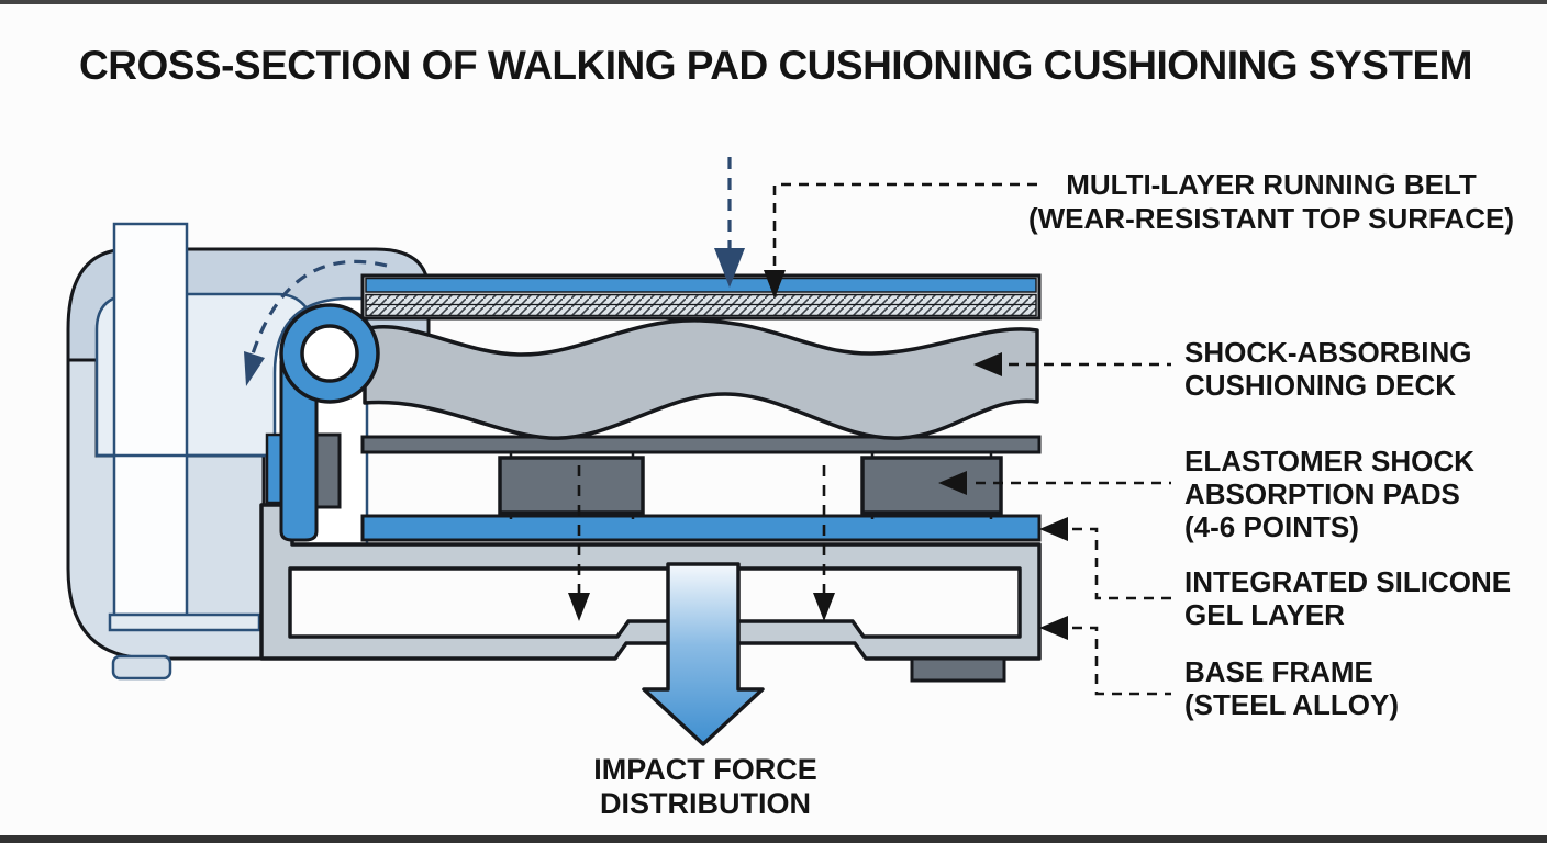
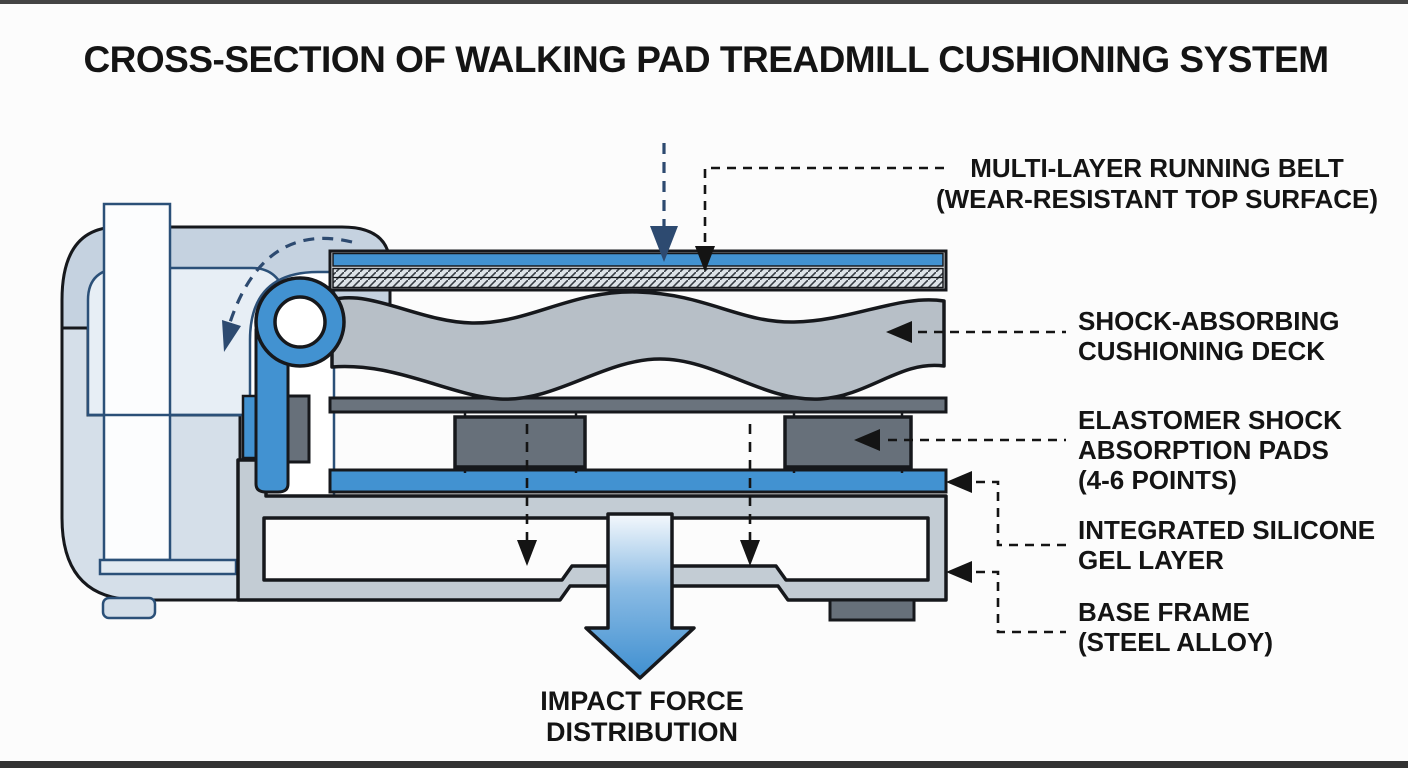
- CROSS-SECTION OF WALKING PAD CUSHIONING CUSHIONING SYSTEM
+ CROSS-SECTION OF WALKING PAD TREADMILL CUSHIONING SYSTEM
  MULTI-LAYER RUNNING BELT
  (WEAR-RESISTANT TOP SURFACE)
  SHOCK-ABSORBING
  CUSHIONING DECK
  ELASTOMER SHOCK
  ABSORPTION PADS
  (4-6 POINTS)
  INTEGRATED SILICONE
  GEL LAYER
  BASE FRAME
  (STEEL ALLOY)
  IMPACT FORCE
  DISTRIBUTION
